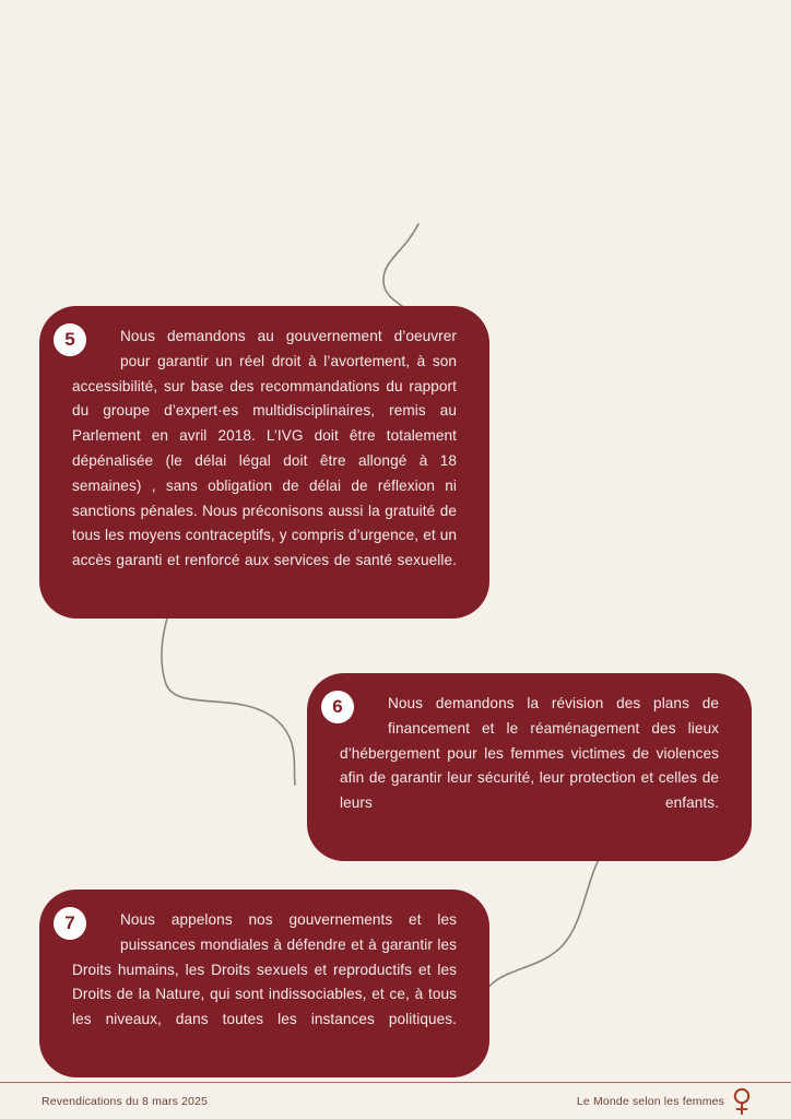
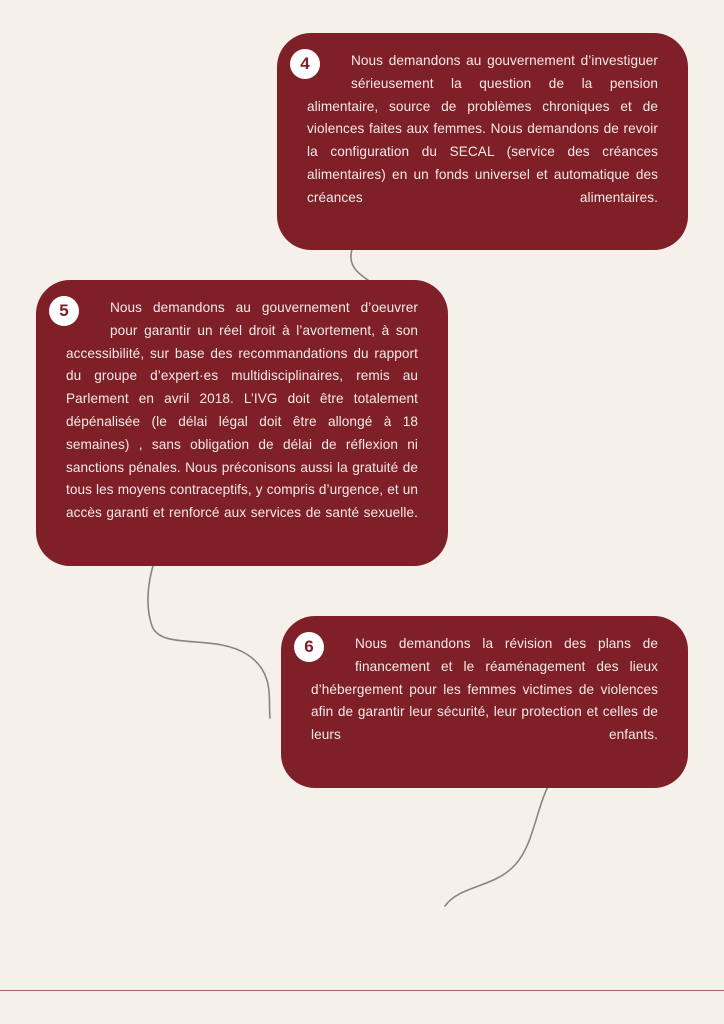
+ 4
+ Nous demandons au gouvernement d’investiguer sérieusement la question de la pension alimentaire, source de problèmes chroniques et de violences faites aux femmes. Nous demandons de revoir la configuration du SECAL (service des créances alimentaires) en un fonds universel et automatique des créances alimentaires.
  5
  Nous demandons au gouvernement d’oeuvrer pour garantir un réel droit à l’avortement, à son accessibilité, sur base des recommandations du rapport du groupe d’expert·es multidisciplinaires, remis au Parlement en avril 2018. L’IVG doit être totalement dépénalisée (le délai légal doit être allongé à 18 semaines) , sans obligation de délai de réflexion ni sanctions pénales. Nous préconisons aussi la gratuité de tous les moyens contraceptifs, y compris d’urgence, et un accès garanti et renforcé aux services de santé sexuelle.
  6
  Nous demandons la révision des plans de financement et le réaménagement des lieux d’hébergement pour les femmes victimes de violences afin de garantir leur sécurité, leur protection et celles de leurs enfants.
- 7
- Nous appelons nos gouvernements et les puissances mondiales à défendre et à garantir les Droits humains, les Droits sexuels et reproductifs et les Droits de la Nature, qui sont indissociables, et ce, à tous les niveaux, dans toutes les instances politiques.
- Revendications du 8 mars 2025
- Le Monde selon les femmes
